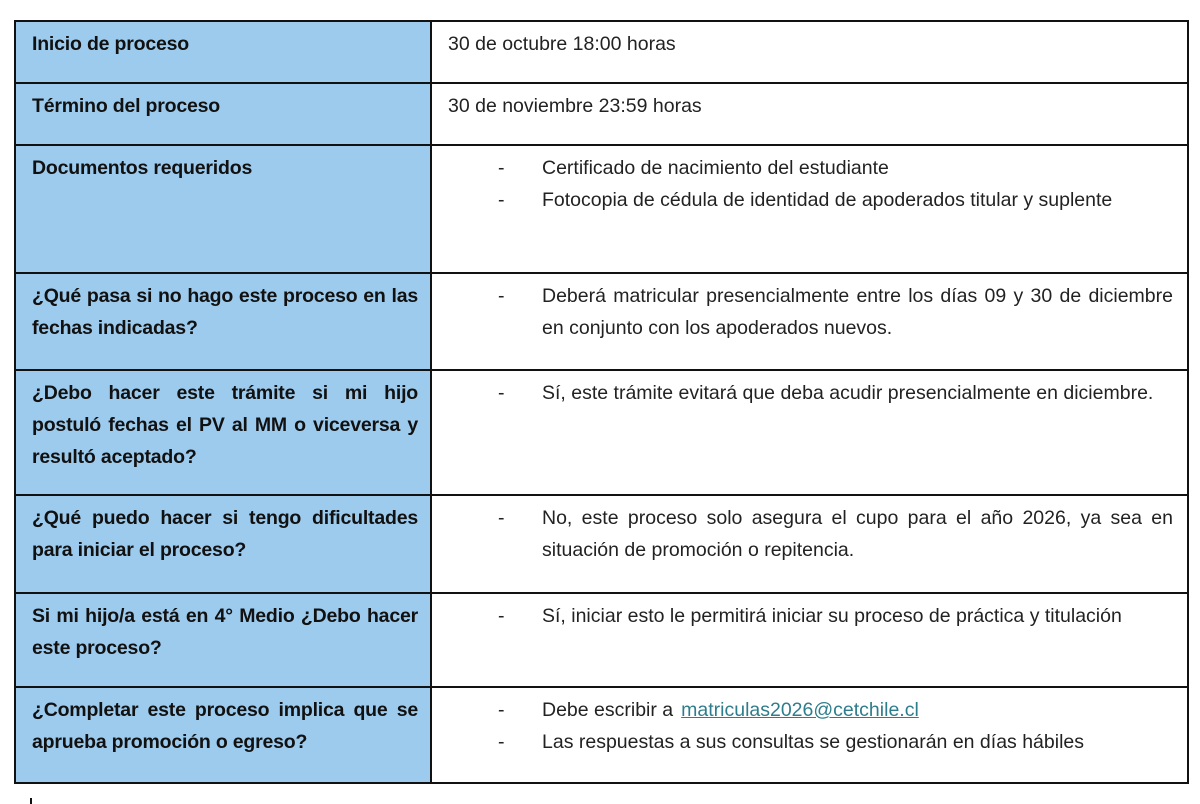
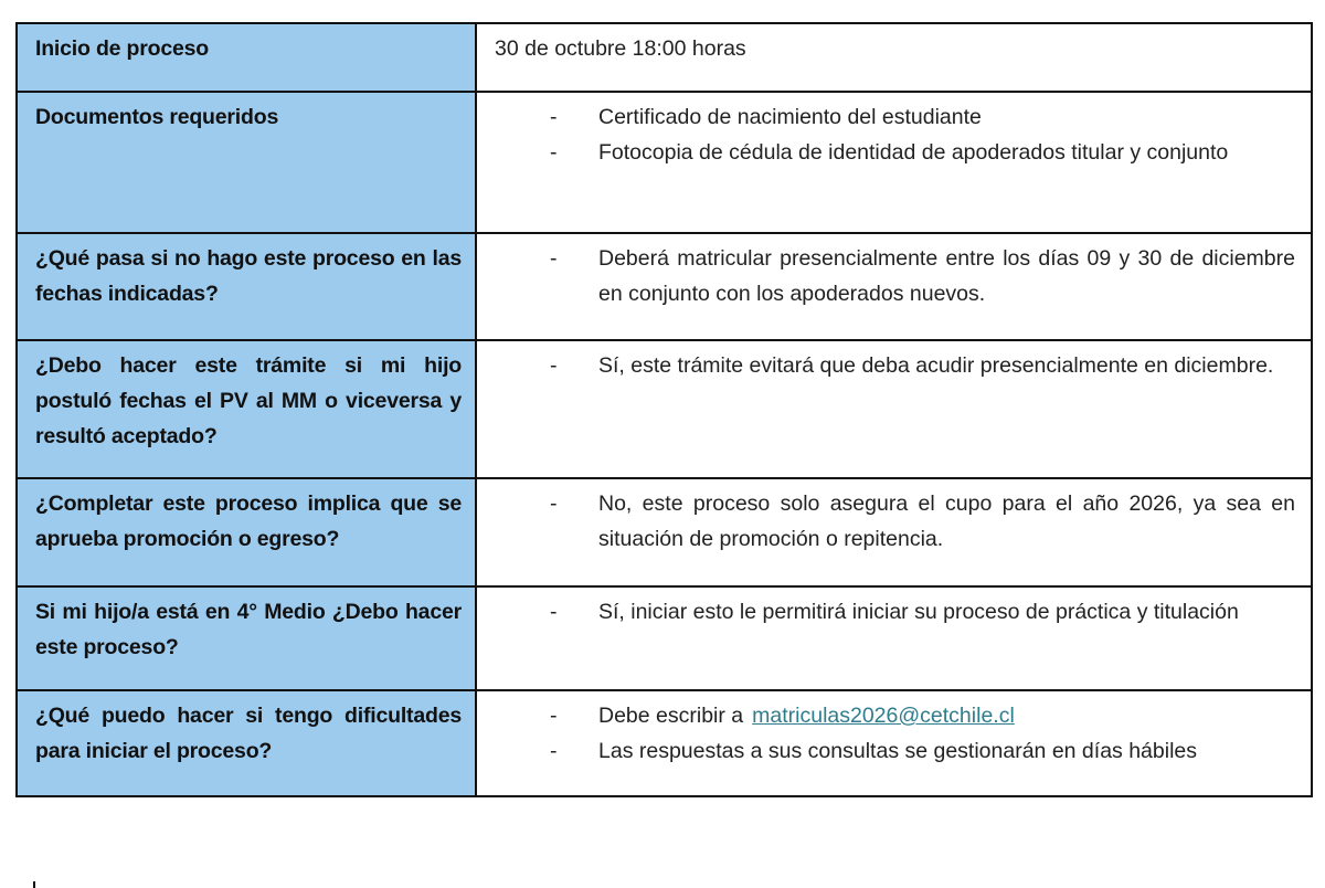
  Inicio de proceso	30 de octubre 18:00 horas
- Término del proceso	30 de noviembre 23:59 horas
- Documentos requeridos	- Certificado de nacimiento del estudiante - Fotocopia de cédula de identidad de apoderados titular y suplente
+ Documentos requeridos	- Certificado de nacimiento del estudiante - Fotocopia de cédula de identidad de apoderados titular y conjunto
  ¿Qué pasa si no hago este proceso en las fechas indicadas?	- Deberá matricular presencialmente entre los días 09 y 30 de diciembre en conjunto con los apoderados nuevos.
  ¿Debo hacer este trámite si mi hijo postuló fechas el PV al MM o viceversa y resultó aceptado?	- Sí, este trámite evitará que deba acudir presencialmente en diciembre.
- ¿Qué puedo hacer si tengo dificultades para iniciar el proceso?	- No, este proceso solo asegura el cupo para el año 2026, ya sea en situación de promoción o repitencia.
+ ¿Completar este proceso implica que se aprueba promoción o egreso?	- No, este proceso solo asegura el cupo para el año 2026, ya sea en situación de promoción o repitencia.
  Si mi hijo/a está en 4° Medio ¿Debo hacer este proceso?	- Sí, iniciar esto le permitirá iniciar su proceso de práctica y titulación
- ¿Completar este proceso implica que se aprueba promoción o egreso?	- Debe escribir a matriculas2026@cetchile.cl - Las respuestas a sus consultas se gestionarán en días hábiles
+ ¿Qué puedo hacer si tengo dificultades para iniciar el proceso?	- Debe escribir a matriculas2026@cetchile.cl - Las respuestas a sus consultas se gestionarán en días hábiles
